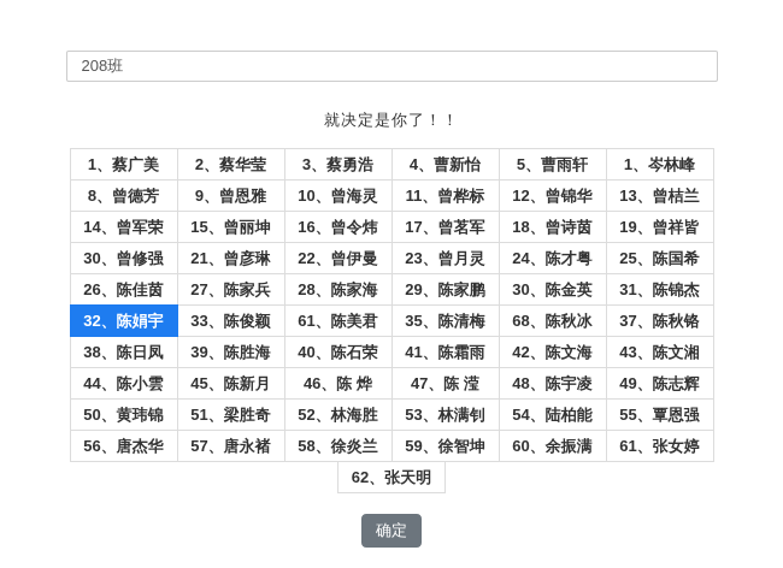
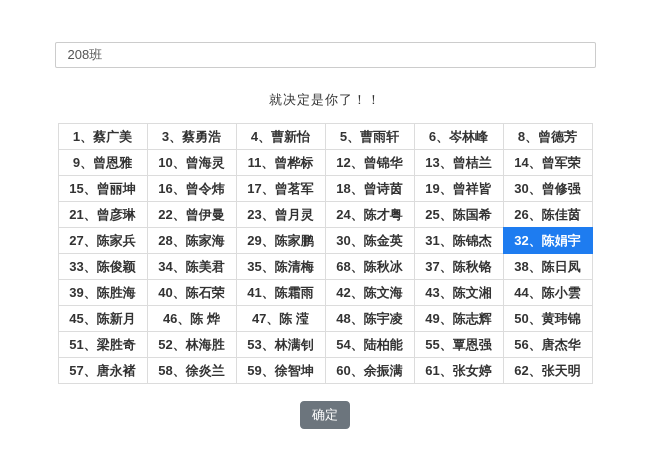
  208班
  就决定是你了！！
  1、蔡广美
- 2、蔡华莹
  3、蔡勇浩
  4、曹新怡
  5、曹雨轩
- 1、岑林峰
+ 6、岑林峰
  8、曾德芳
  9、曾恩雅
  10、曾海灵
  11、曾桦标
  12、曾锦华
  13、曾桔兰
  14、曾军荣
  15、曾丽坤
  16、曾令炜
  17、曾茗军
  18、曾诗茵
  19、曾祥皆
  30、曾修强
  21、曾彦琳
  22、曾伊曼
  23、曾月灵
  24、陈才粤
  25、陈国希
  26、陈佳茵
  27、陈家兵
  28、陈家海
  29、陈家鹏
  30、陈金英
  31、陈锦杰
  32、陈娟宇
  33、陈俊颖
- 61、陈美君
+ 34、陈美君
  35、陈清梅
  68、陈秋冰
  37、陈秋铬
  38、陈日凤
  39、陈胜海
  40、陈石荣
  41、陈霜雨
  42、陈文海
  43、陈文湘
  44、陈小雲
  45、陈新月
  46、陈 烨
  47、陈 滢
  48、陈宇凌
  49、陈志辉
  50、黄玮锦
  51、梁胜奇
  52、林海胜
  53、林满钊
  54、陆柏能
  55、覃恩强
  56、唐杰华
  57、唐永褚
  58、徐炎兰
  59、徐智坤
  60、余振满
  61、张女婷
  62、张天明
  确定
